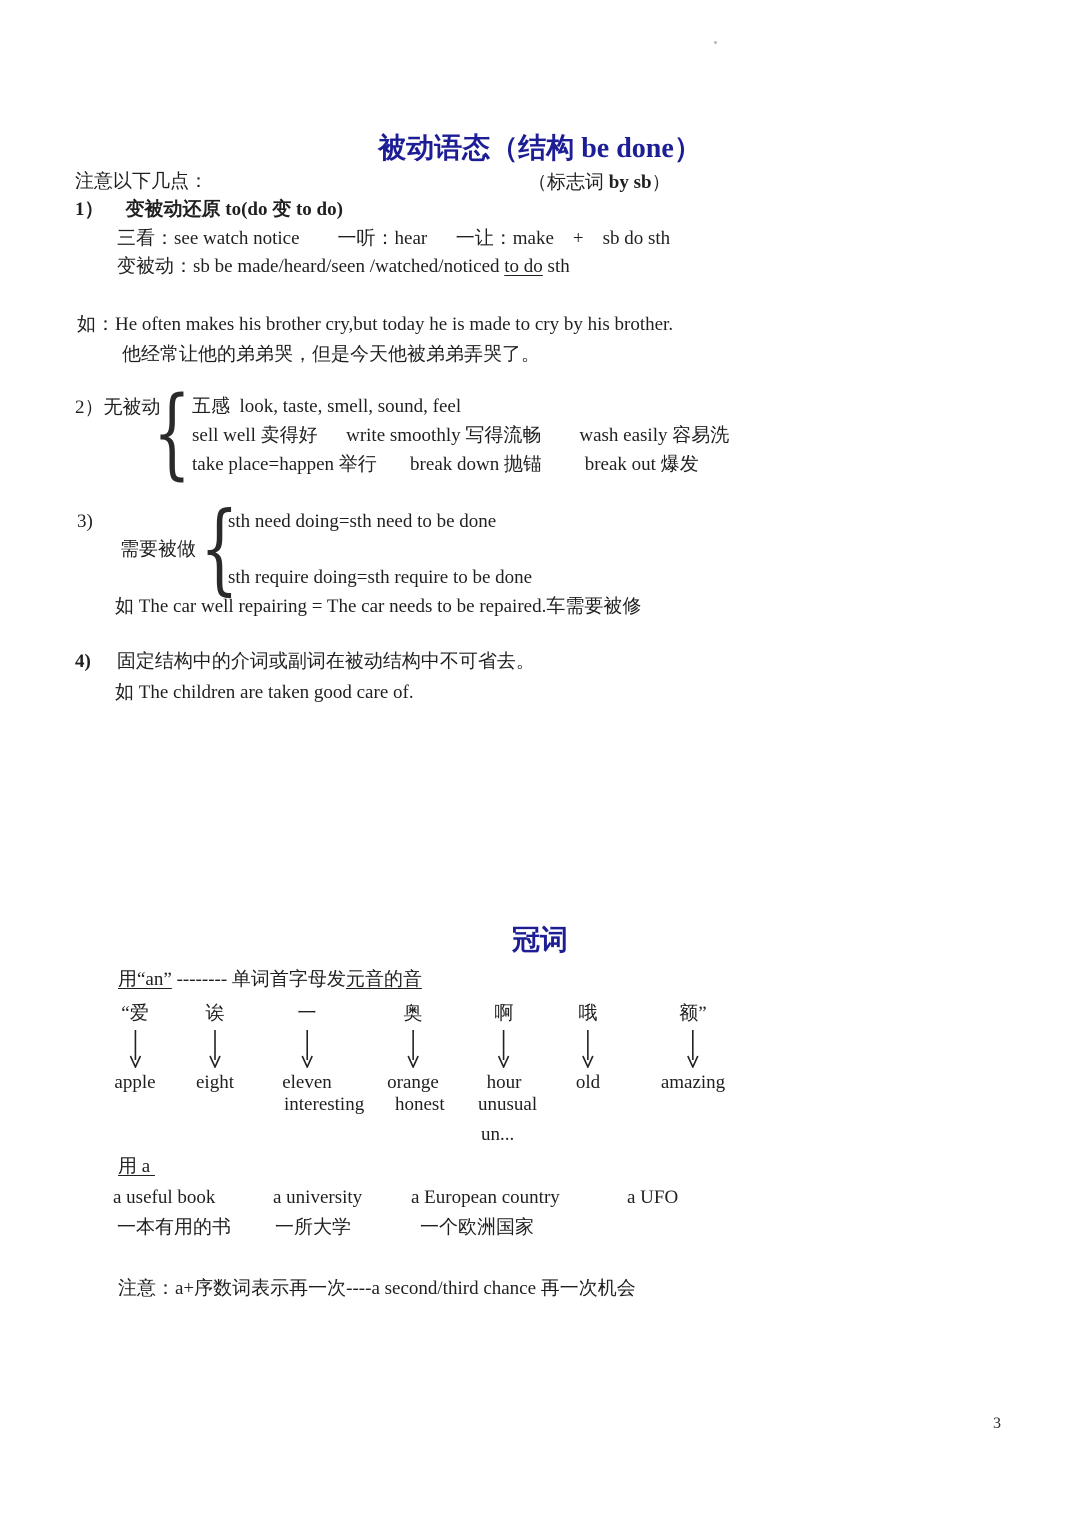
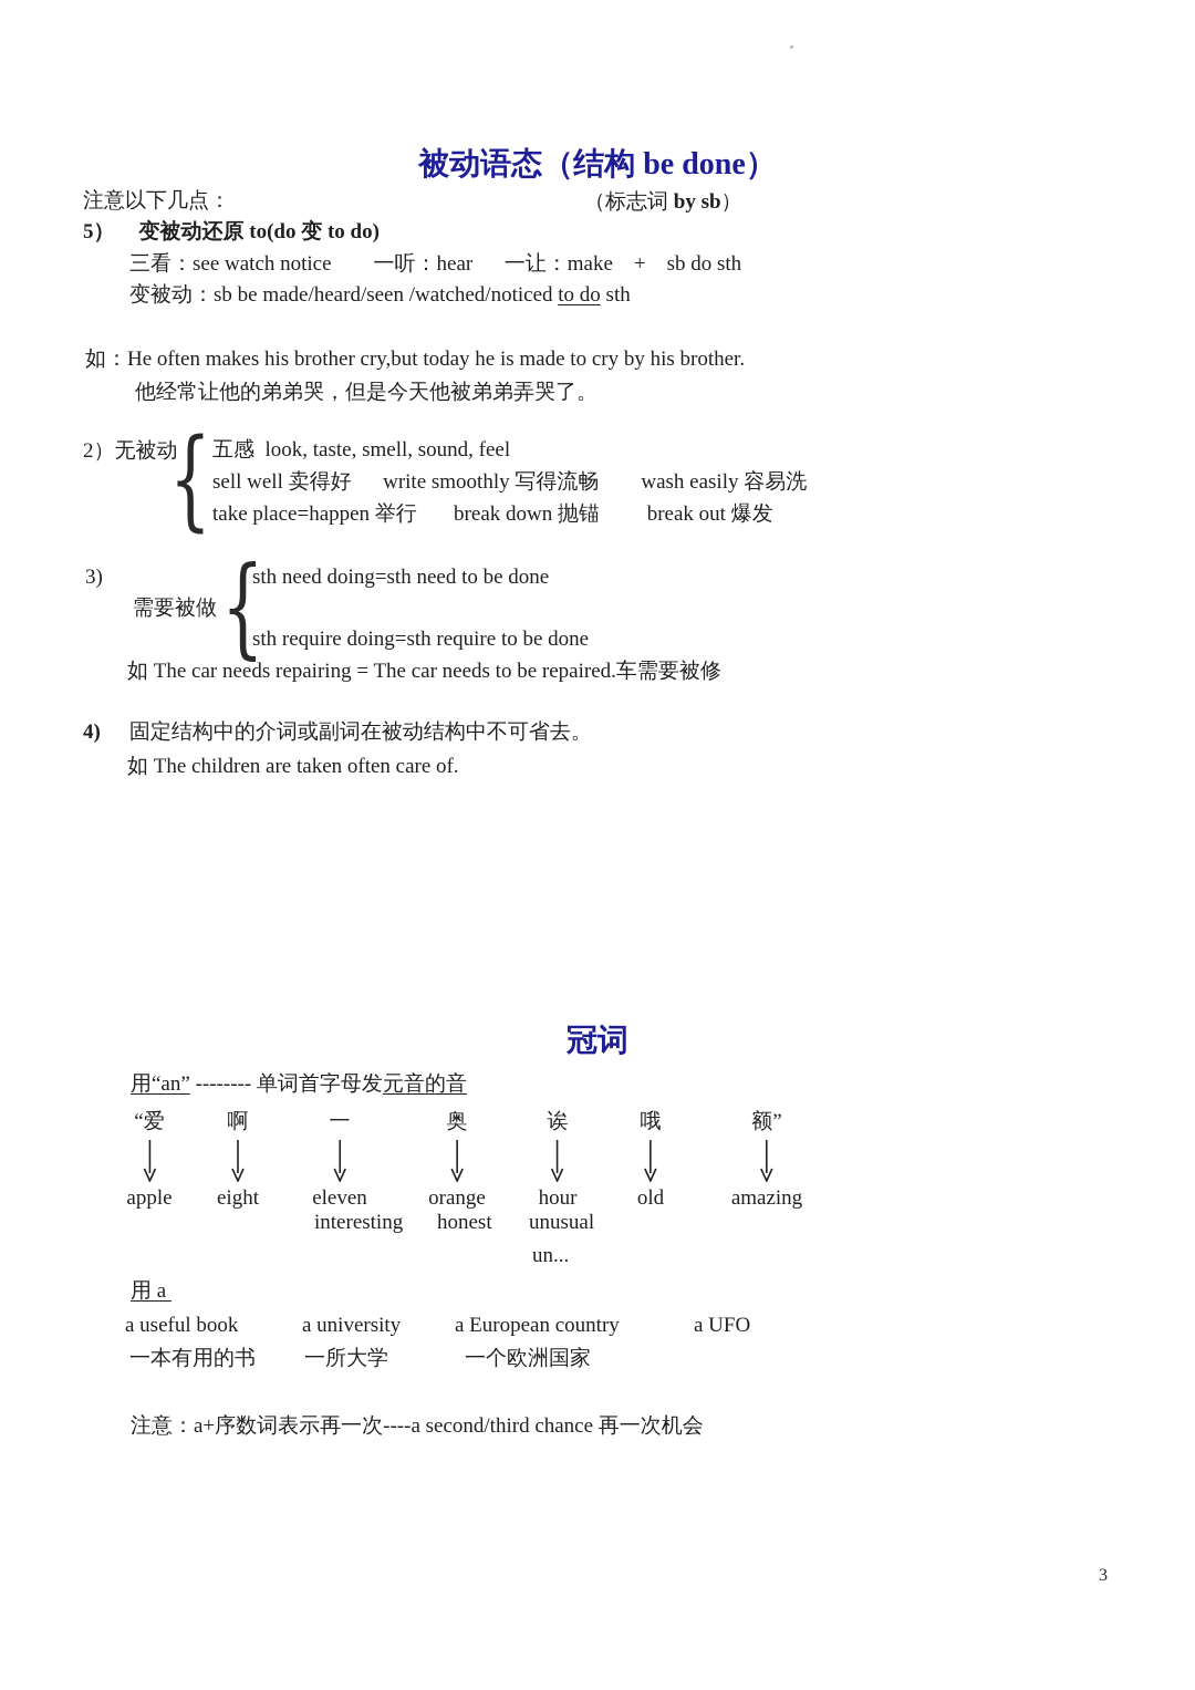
  被动语态（结构 be done）
  注意以下几点：
  （标志词 by sb）
- 1） 变被动还原 to(do 变 to do)
+ 5） 变被动还原 to(do 变 to do)
  三看：see watch notice 一听：hear 一让：make + sb do sth
  变被动：sb be made/heard/seen /watched/noticed to do sth
  如：He often makes his brother cry,but today he is made to cry by his brother.
  他经常让他的弟弟哭，但是今天他被弟弟弄哭了。
  2）无被动
  {
  五感 look, taste, smell, sound, feel
  sell well 卖得好 write smoothly 写得流畅 wash easily 容易洗
  take place=happen 举行 break down 抛锚 break out 爆发
  3)
  {
  sth need doing=sth need to be done
  需要被做
  sth require doing=sth require to be done
- 如 The car well repairing = The car needs to be repaired.车需要被修
+ 如 The car needs repairing = The car needs to be repaired.车需要被修
  4) 固定结构中的介词或副词在被动结构中不可省去。
- 如 The children are taken good care of.
+ 如 The children are taken often care of.
  冠词
  用“an” -------- 单词首字母发元音的音
  “爱
  apple
- 诶
+ 啊
  eight
  一
  eleven
  奥
  orange
- 啊
+ 诶
  hour
  哦
  old
  额”
  amazing
  interesting
  honest
  unusual
  un...
  用 a
  a useful book
  a university
  a European country
  a UFO
  一本有用的书
  一所大学
  一个欧洲国家
  注意：a+序数词表示再一次----a second/third chance 再一次机会
  3
